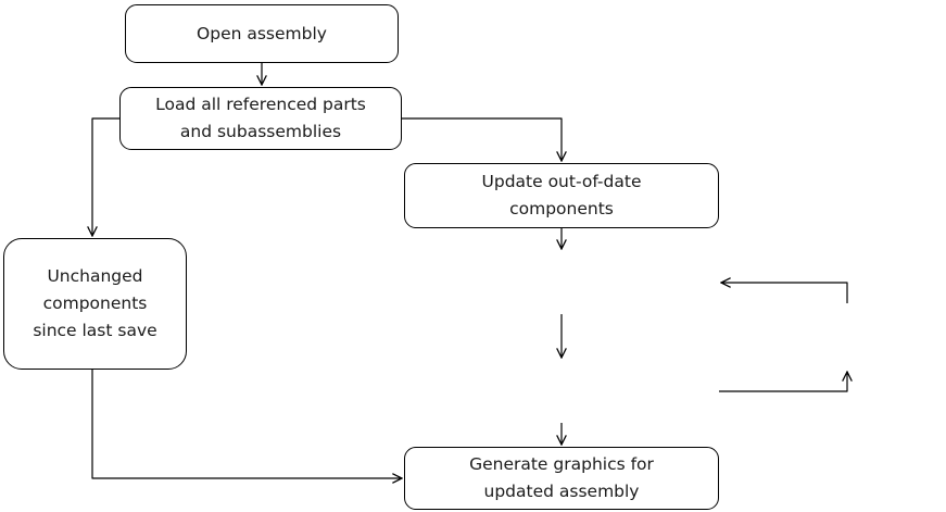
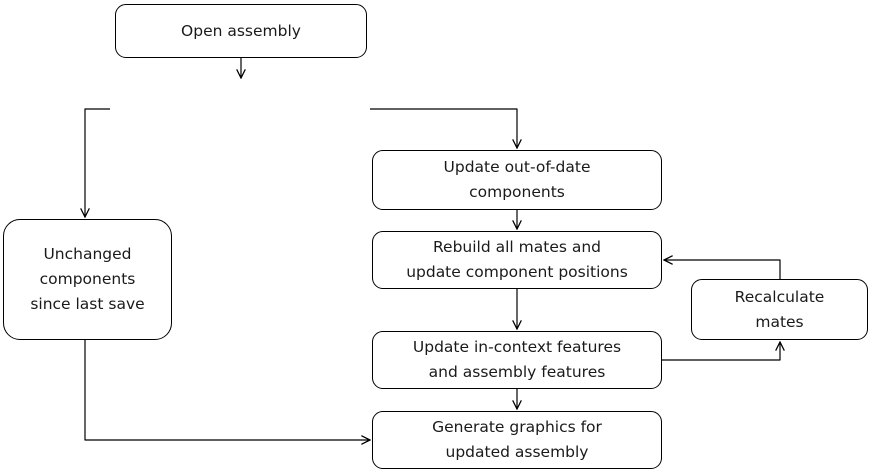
  Open assembly
- Load all referenced parts
- and subassemblies
  Update out-of-date
  components
+ Rebuild all mates and
+ update component positions
  Unchanged
  components
  since last save
+ Recalculate
+ mates
+ Update in-context features
+ and assembly features
  Generate graphics for
  updated assembly
